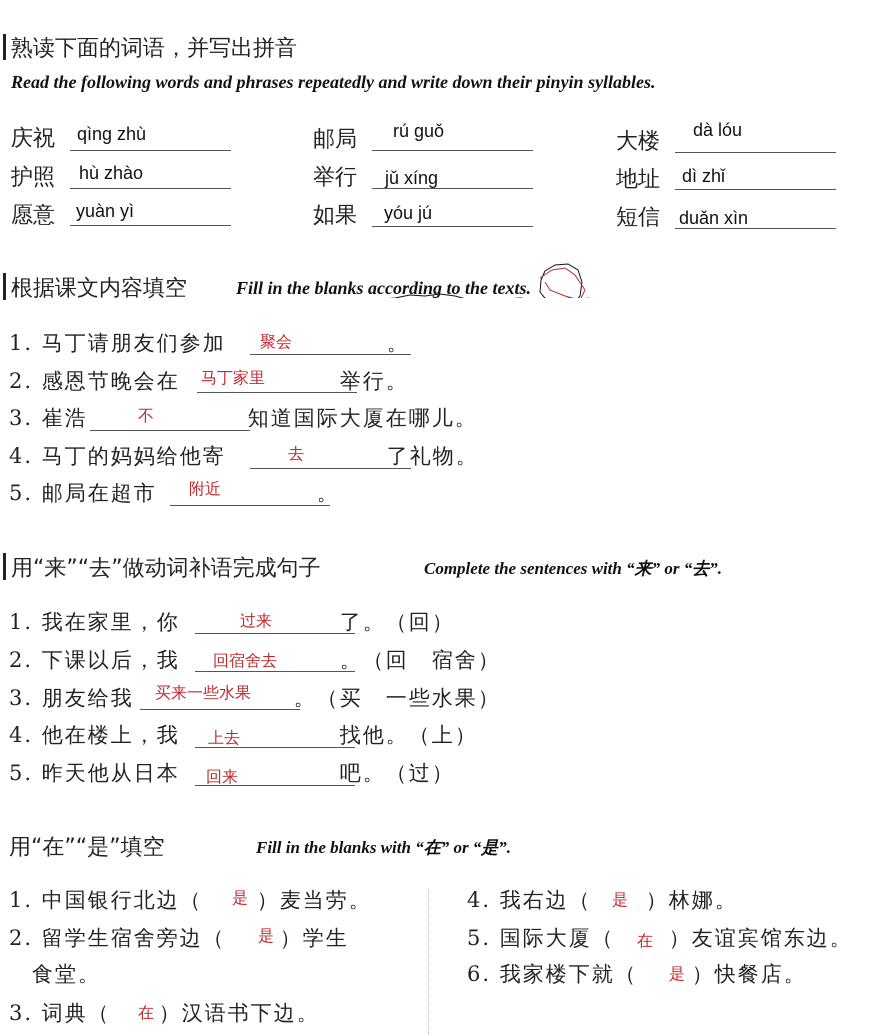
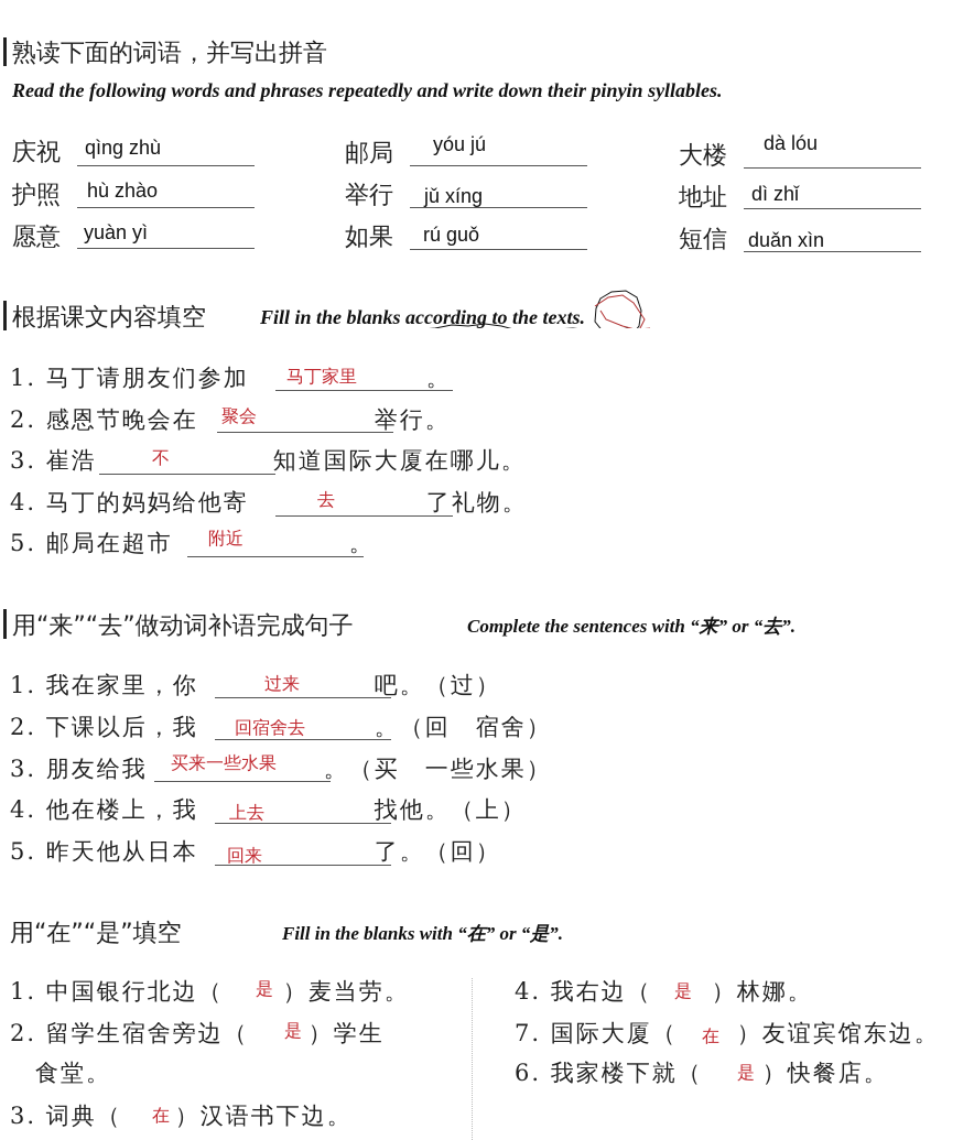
  熟读下面的词语，并写出拼音
  Read the following words and phrases repeatedly and write down their pinyin syllables.
  庆祝
  qìng zhù
  邮局
- rú guǒ
+ yóu jú
  大楼
  dà lóu
  护照
  hù zhào
  举行
  jǔ xíng
  地址
  dì zhǐ
  愿意
  yuàn yì
  如果
- yóu jú
+ rú guǒ
  短信
  duǎn xìn
  根据课文内容填空
  Fill in the blanks according to the texts.
  1. 马丁请朋友们参加 。
- 聚会
+ 马丁家里
  2. 感恩节晚会在 举行。
- 马丁家里
+ 聚会
  3. 崔浩 知道国际大厦在哪儿。
  不
  4. 马丁的妈妈给他寄 了礼物。
  去
  5. 邮局在超市 。
  附近
  用“来”“去”做动词补语完成句子
  Complete the sentences with “来” or “去”.
- 1. 我在家里，你 了。（回）
+ 1. 我在家里，你 吧。（过）
  过来
  2. 下课以后，我 。（回 宿舍）
  回宿舍去
  3. 朋友给我 。（买 一些水果）
  买来一些水果
  4. 他在楼上，我 找他。（上）
  上去
- 5. 昨天他从日本 吧。（过）
+ 5. 昨天他从日本 了。（回）
  回来
  用“在”“是”填空
  Fill in the blanks with “在” or “是”.
  1. 中国银行北边（ ）麦当劳。
  是
  2. 留学生宿舍旁边（ ）学生
  是
  食堂。
  3. 词典（ ）汉语书下边。
  在
  4. 我右边（ ）林娜。
  是
- 5. 国际大厦（ ）友谊宾馆东边。
+ 7. 国际大厦（ ）友谊宾馆东边。
  在
  6. 我家楼下就（ ）快餐店。
  是
